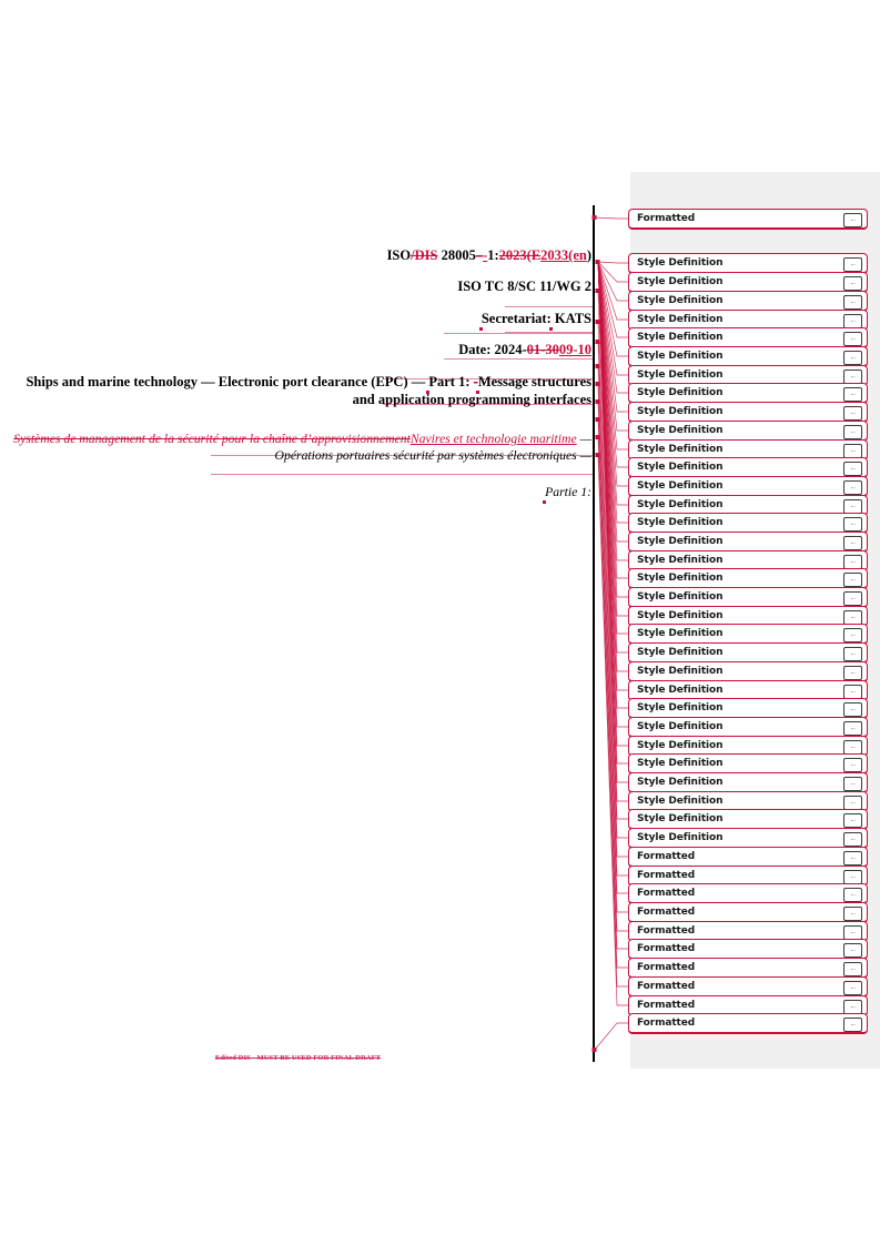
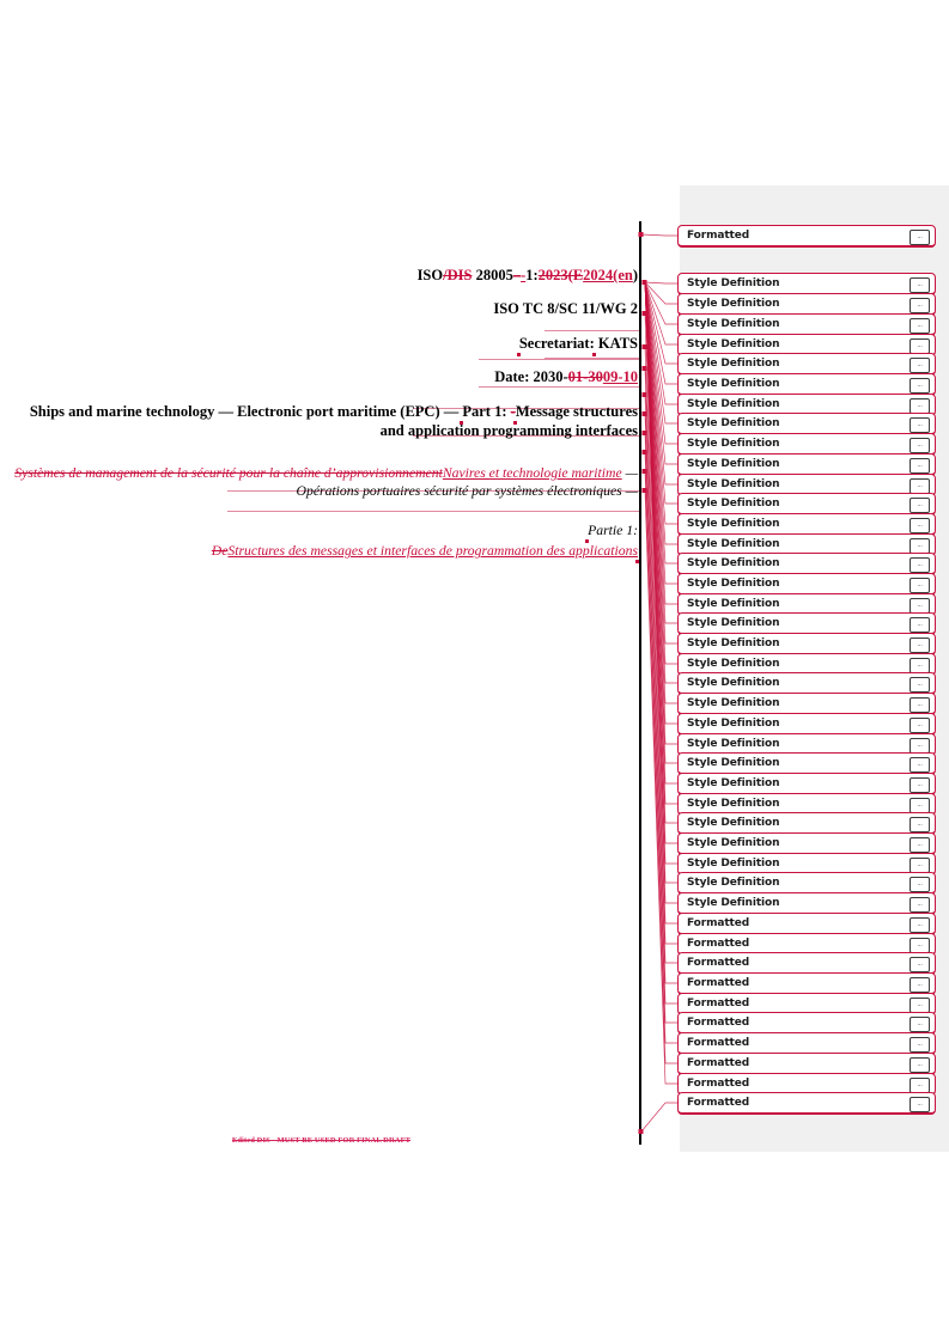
- ISO/DIS 28005–-1:2023(E2033(en)
+ ISO/DIS 28005–-1:2023(E2024(en)
  ISO TC 8/SC 11/WG 2
  Secretariat: KATS
- Date: 2024-01-3009-10
+ Date: 2030-01-3009-10
- Ships and marine technology — Electronic port clearance (EPC) — Part 1: -Message structures
+ Ships and marine technology — Electronic port maritime (EPC) — Part 1: -Message structures
  and application programming interfaces
  Systèmes de management de la sécurité pour la chaîne d’approvisionnementNavires et technologie maritime — Opérations portuaires sécurité par systèmes électroniques —
  Partie 1:
+ DeStructures des messages et interfaces de programmation des applications
  Formatted
  Style Definition
  Style Definition
  Style Definition
  Style Definition
  Style Definition
  Style Definition
  Style Definition
  Style Definition
  Style Definition
  Style Definition
  Style Definition
  Style Definition
  Style Definition
  Style Definition
  Style Definition
  Style Definition
  Style Definition
  Style Definition
  Style Definition
  Style Definition
  Style Definition
  Style Definition
  Style Definition
  Style Definition
  Style Definition
  Style Definition
  Style Definition
  Style Definition
  Style Definition
  Style Definition
  Style Definition
  Style Definition
  Formatted
  Formatted
  Formatted
  Formatted
  Formatted
  Formatted
  Formatted
  Formatted
  Formatted
  Formatted
